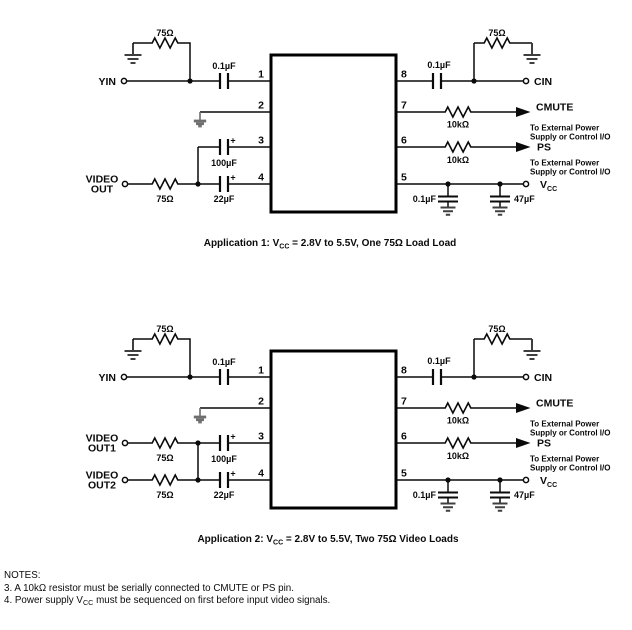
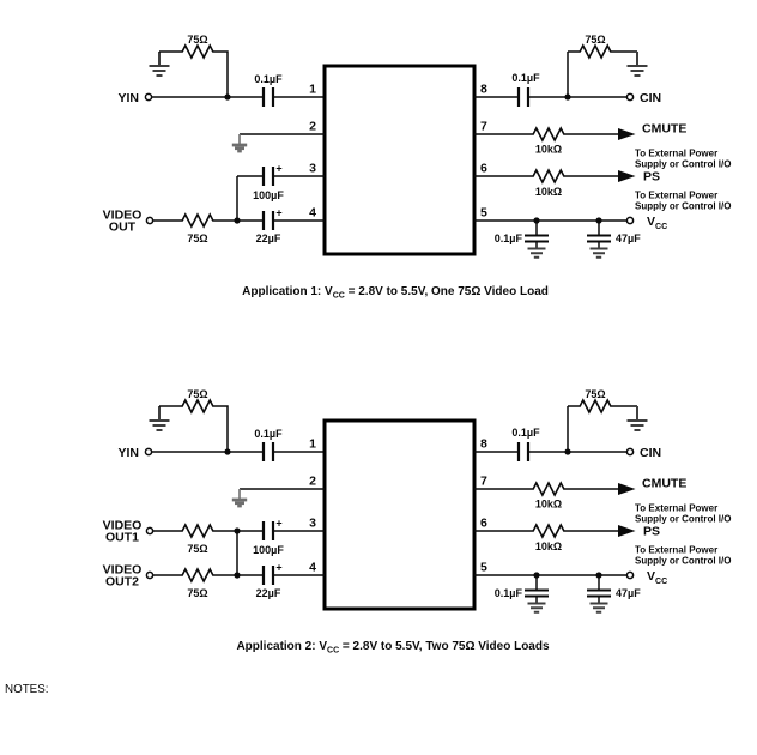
  VIDEO
  OUT
  75Ω
- Application 1: V = 2.8V to 5.5V, One 75Ω Load Load
+ Application 1: V = 2.8V to 5.5V, One 75Ω Video Load
  VIDEO
  OUT1
  75Ω
  VIDEO
  OUT2
  75Ω
  Application 2: V = 2.8V to 5.5V, Two 75Ω Video Loads
  NOTES:
- 3. A 10kΩ resistor must be serially connected to CMUTE or PS pin.
- 4. Power supply VCC must be sequenced on first before input video signals.
